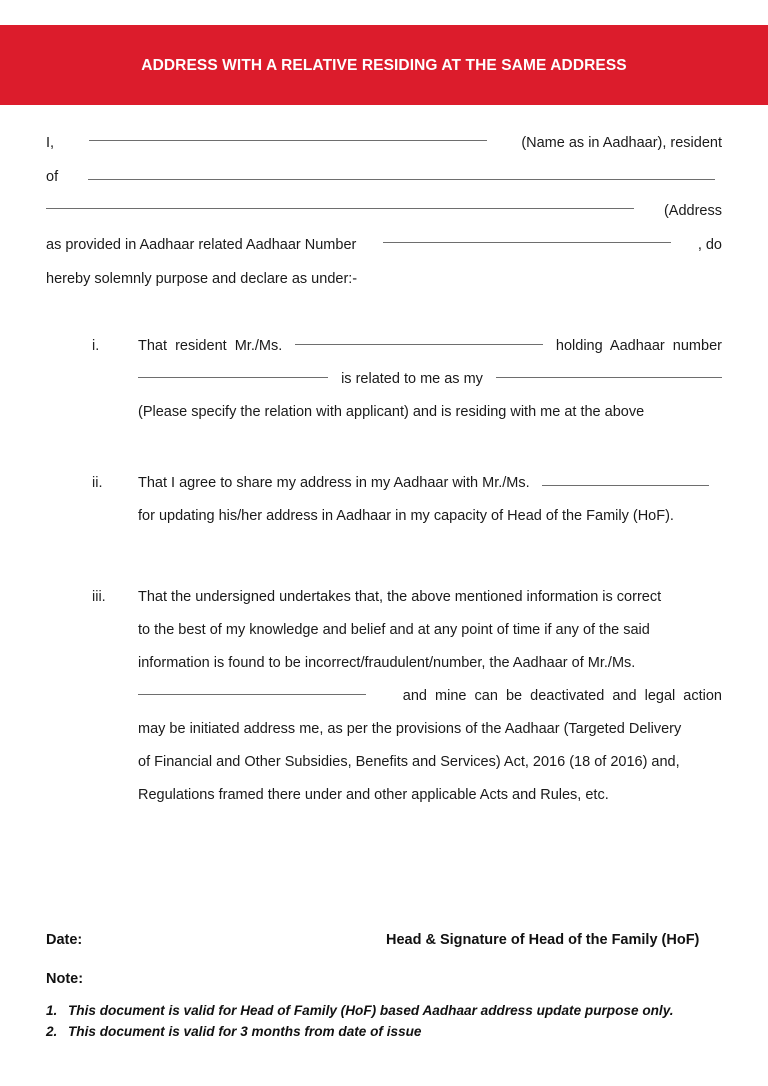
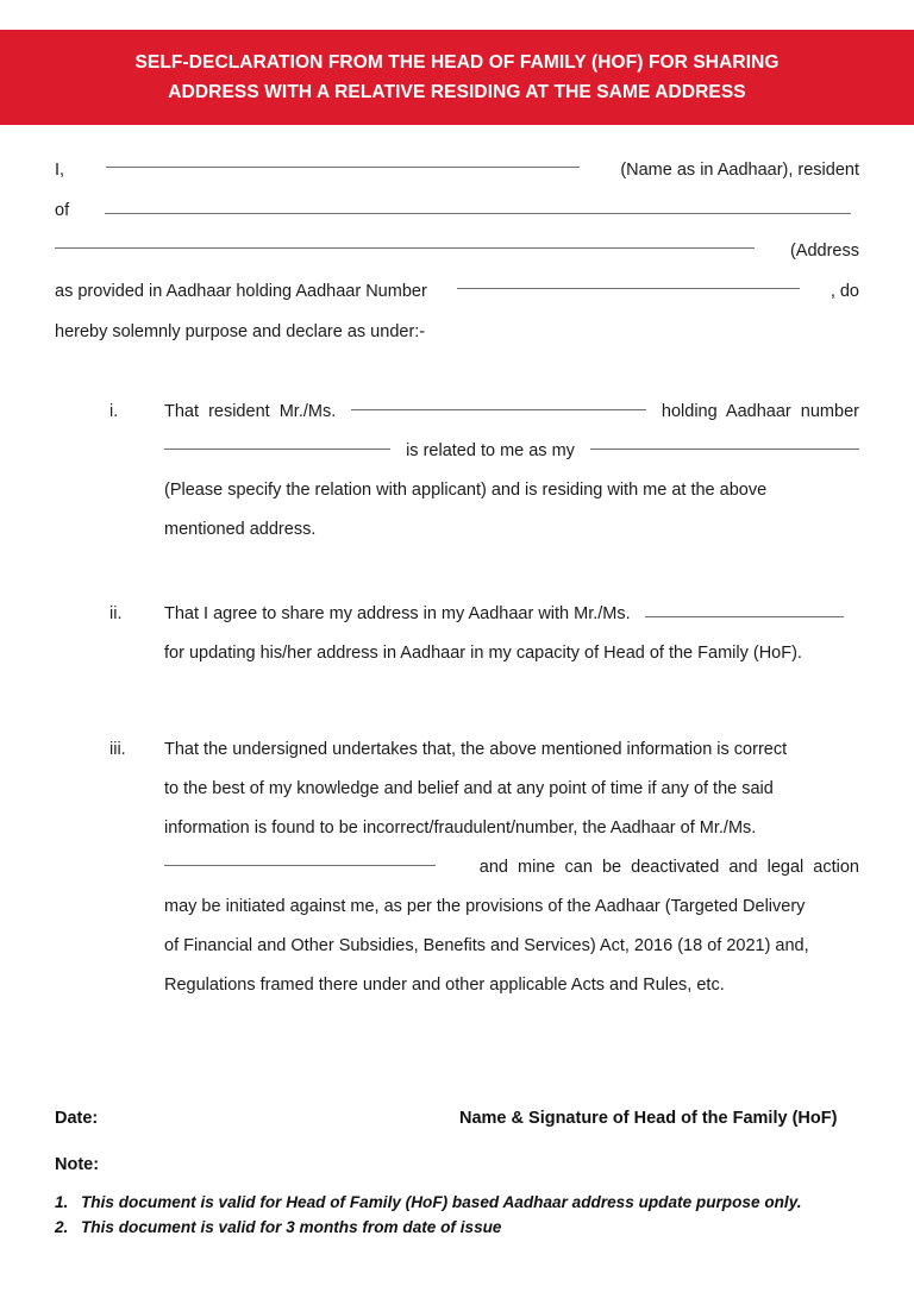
+ SELF-DECLARATION FROM THE HEAD OF FAMILY (HOF) FOR SHARING
  ADDRESS WITH A RELATIVE RESIDING AT THE SAME ADDRESS
  I,
  (Name as in Aadhaar), resident
  of
  (Address
- as provided in Aadhaar related Aadhaar Number
+ as provided in Aadhaar holding Aadhaar Number
  , do
  hereby solemnly purpose and declare as under:-
  i.
  That resident Mr./Ms.
  holding Aadhaar number
  is related to me as my
  (Please specify the relation with applicant) and is residing with me at the above
+ mentioned address.
  ii.
  That I agree to share my address in my Aadhaar with Mr./Ms.
  for updating his/her address in Aadhaar in my capacity of Head of the Family (HoF).
  iii.
  That the undersigned undertakes that, the above mentioned information is correct
  to the best of my knowledge and belief and at any point of time if any of the said
  information is found to be incorrect/fraudulent/number, the Aadhaar of Mr./Ms.
  and mine can be deactivated and legal action
- may be initiated address me, as per the provisions of the Aadhaar (Targeted Delivery
+ may be initiated against me, as per the provisions of the Aadhaar (Targeted Delivery
- of Financial and Other Subsidies, Benefits and Services) Act, 2016 (18 of 2016) and,
+ of Financial and Other Subsidies, Benefits and Services) Act, 2016 (18 of 2021) and,
  Regulations framed there under and other applicable Acts and Rules, etc.
  Date:
- Head & Signature of Head of the Family (HoF)
+ Name & Signature of Head of the Family (HoF)
  Note:
  1.
  This document is valid for Head of Family (HoF) based Aadhaar address update purpose only.
  2.
  This document is valid for 3 months from date of issue
